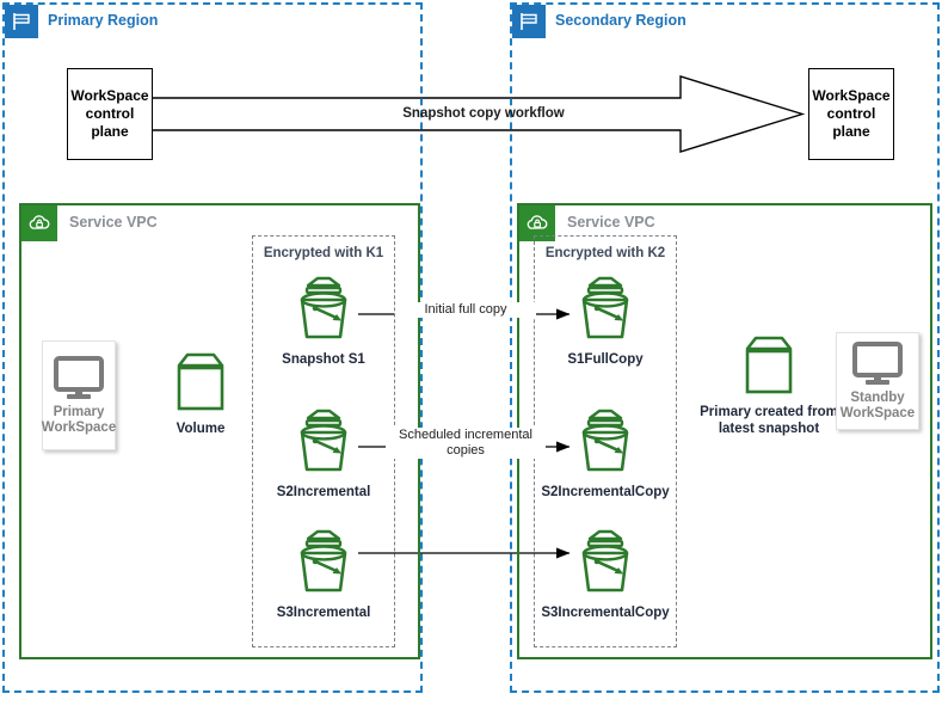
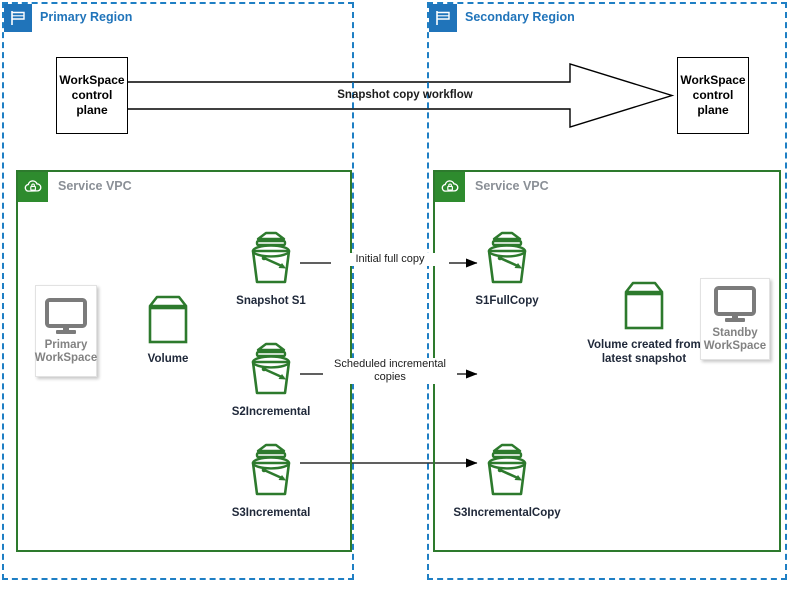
  Primary Region
  Secondary Region
  WorkSpace control plane
  WorkSpace control plane
  Snapshot copy workflow
  Service VPC
  Service VPC
- Encrypted with K1
- Encrypted with K2
  Primary WorkSpace
  Volume
  Snapshot S1
  S2Incremental
  S3Incremental
  S1FullCopy
- S2IncrementalCopy
  S3IncrementalCopy
- Primary created from latest snapshot
+ Volume created from latest snapshot
  Standby WorkSpace
  Initial full copy
  Scheduled incremental
  copies
